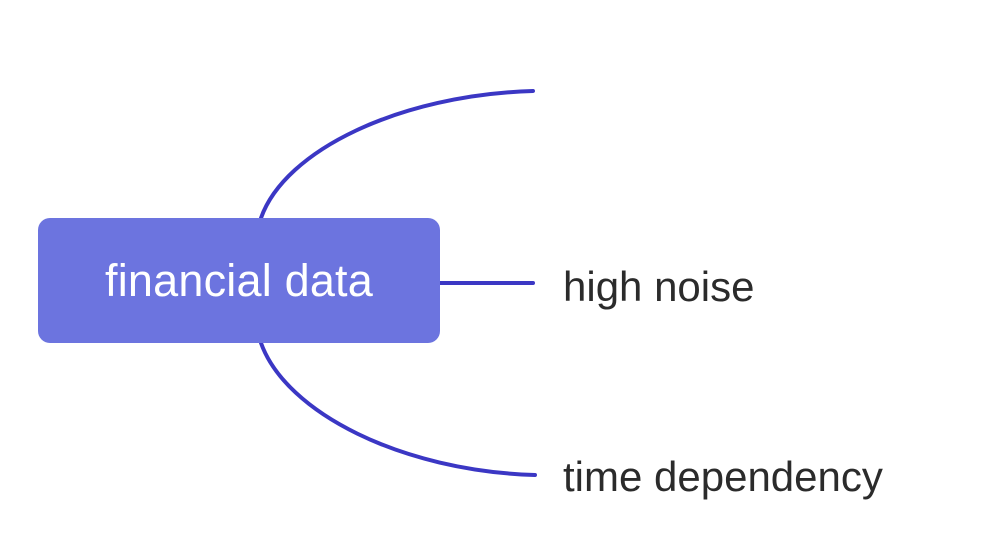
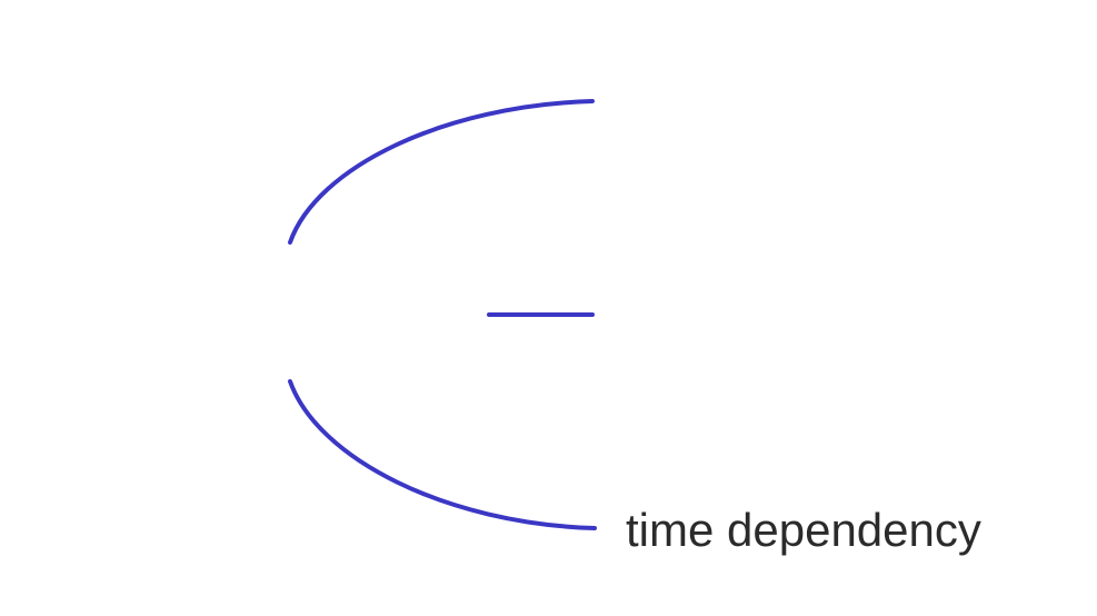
- financial data
- high noise
  time dependency
